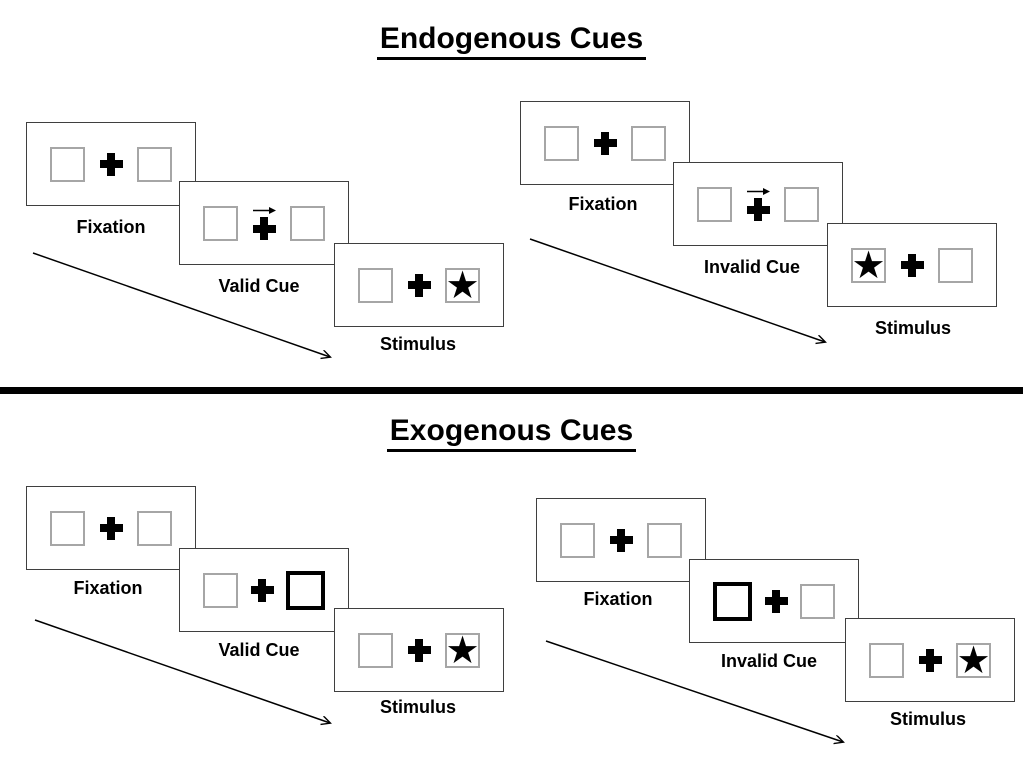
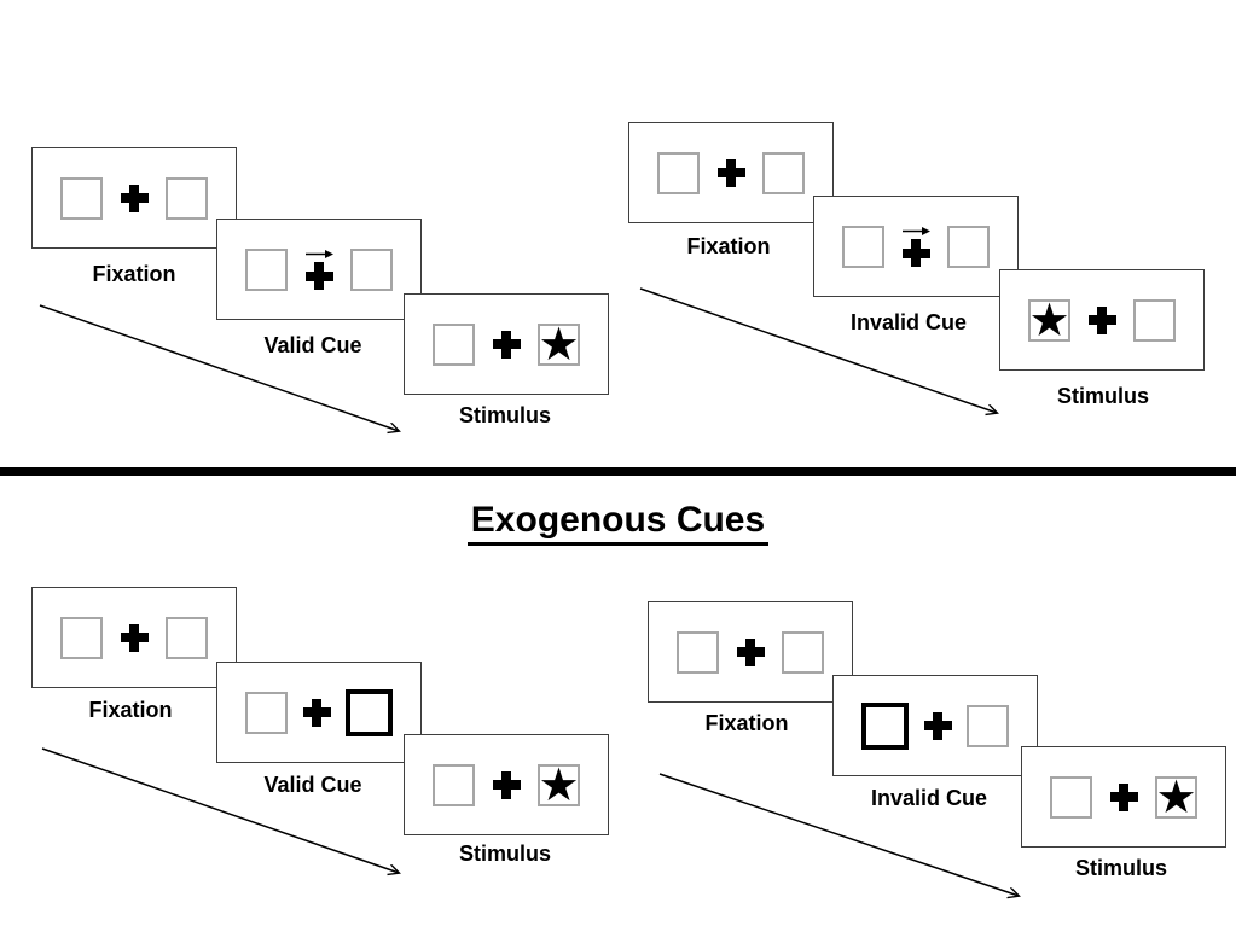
- Endogenous Cues
  Exogenous Cues
  Fixation
  Valid Cue
  ★
  Stimulus
  Fixation
  Invalid Cue
  ★
  Stimulus
  Fixation
  Valid Cue
  ★
  Stimulus
  Fixation
  Invalid Cue
  ★
  Stimulus
